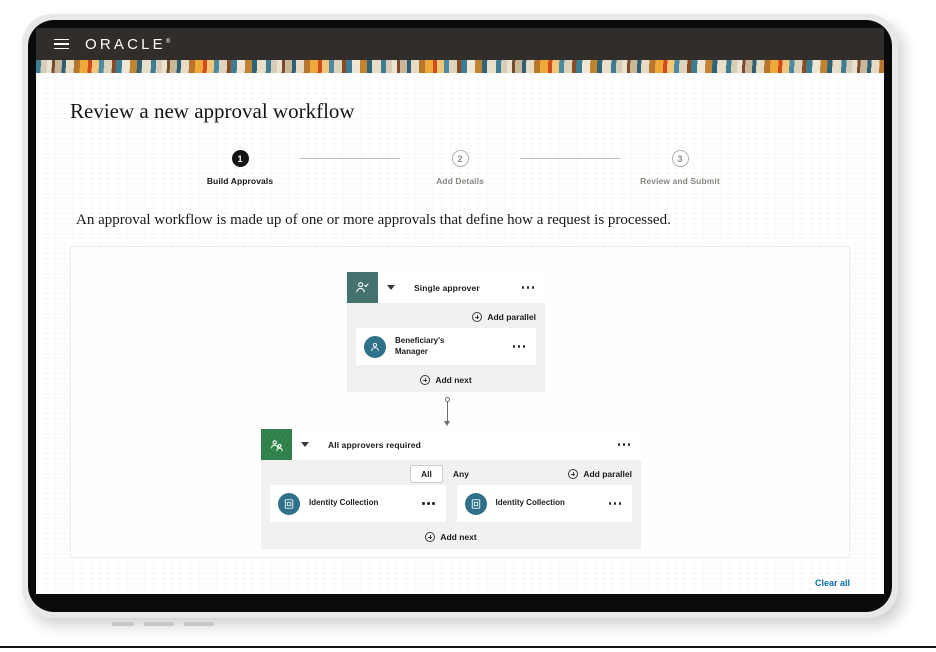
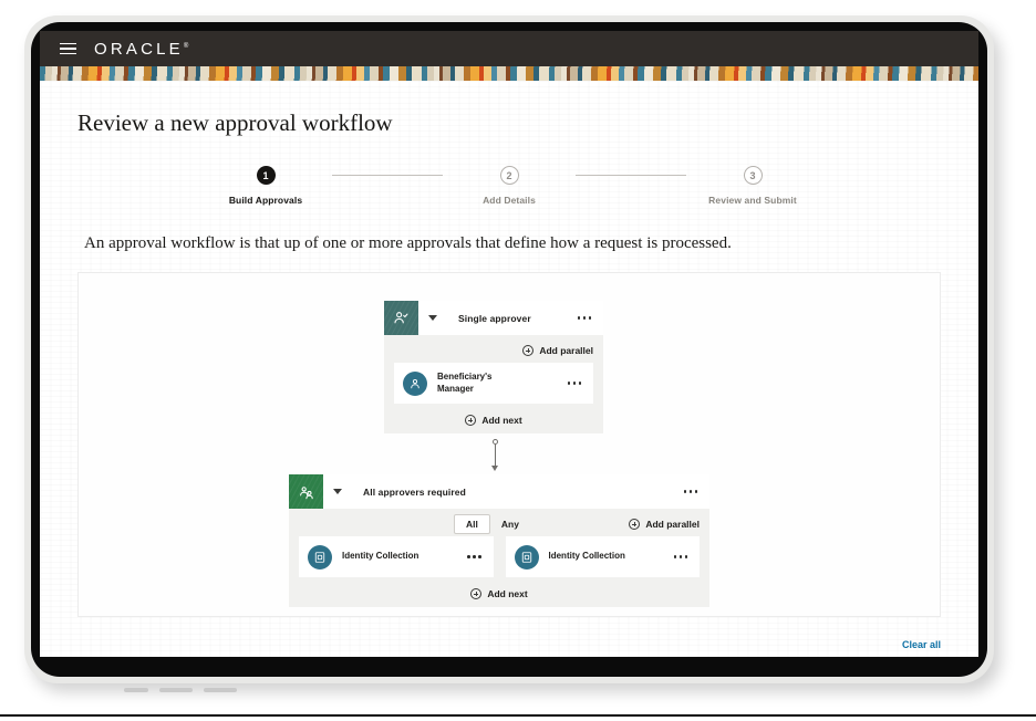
  ORACLE
  Review a new approval workflow
  1
  Build Approvals
  2
  Add Details
  3
  Review and Submit
- An approval workflow is made up of one or more approvals that define how a request is processed.
+ An approval workflow is that up of one or more approvals that define how a request is processed.
  Single approver
  Add parallel
  Beneficiary's Manager
  Add next
  All approvers required
  All
  Any
  Add parallel
  Identity Collection
  Identity Collection
  Add next
  Clear all
